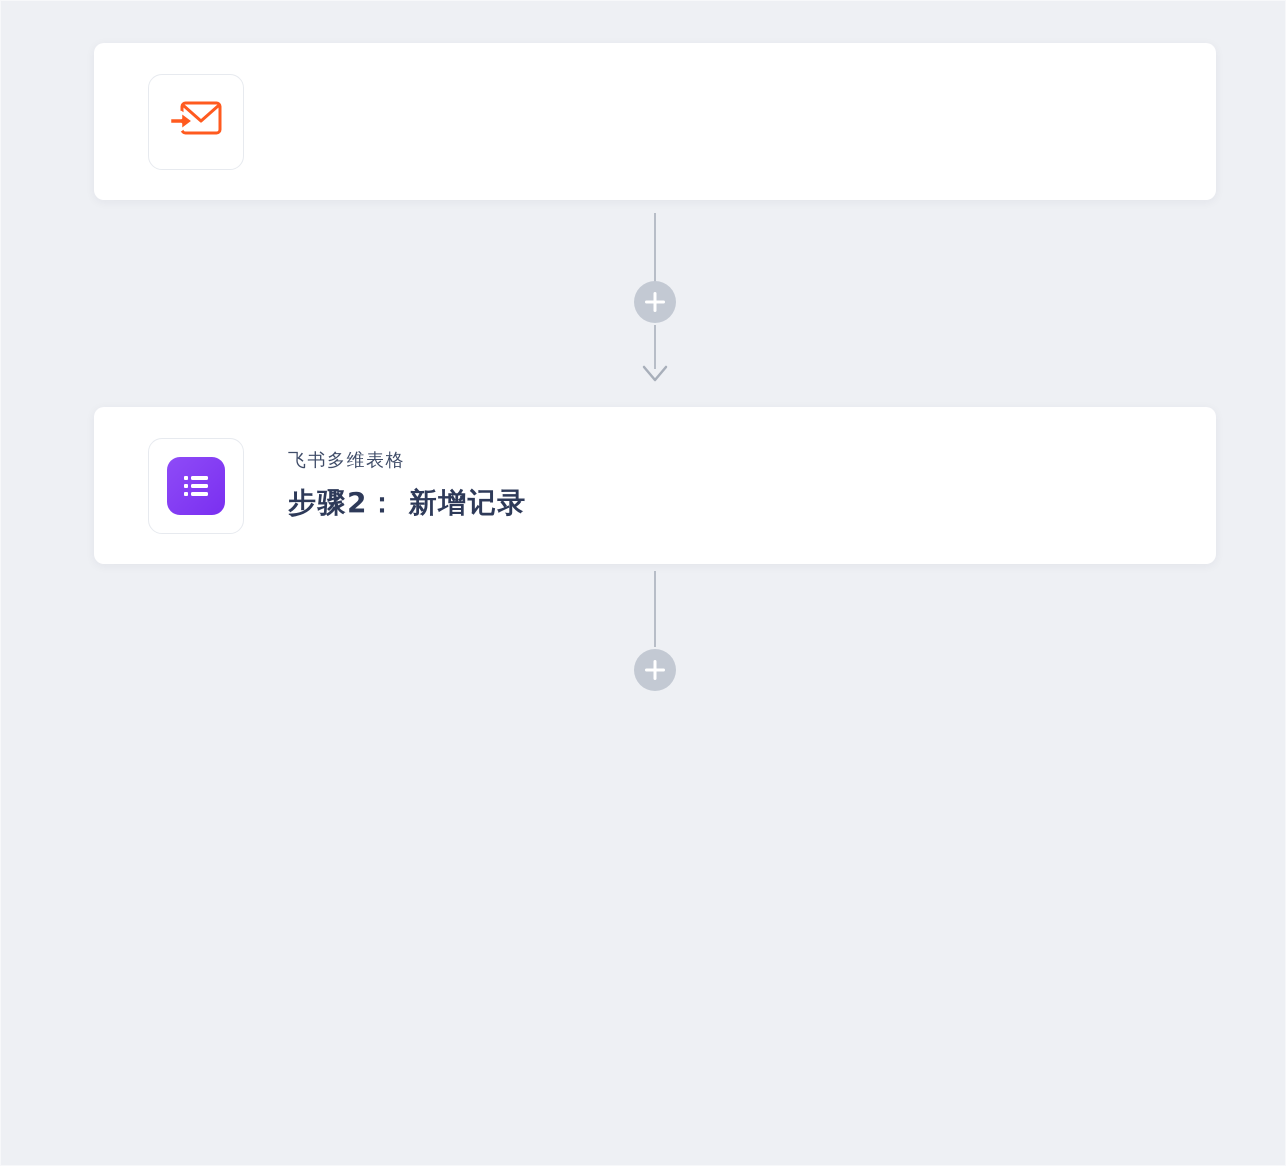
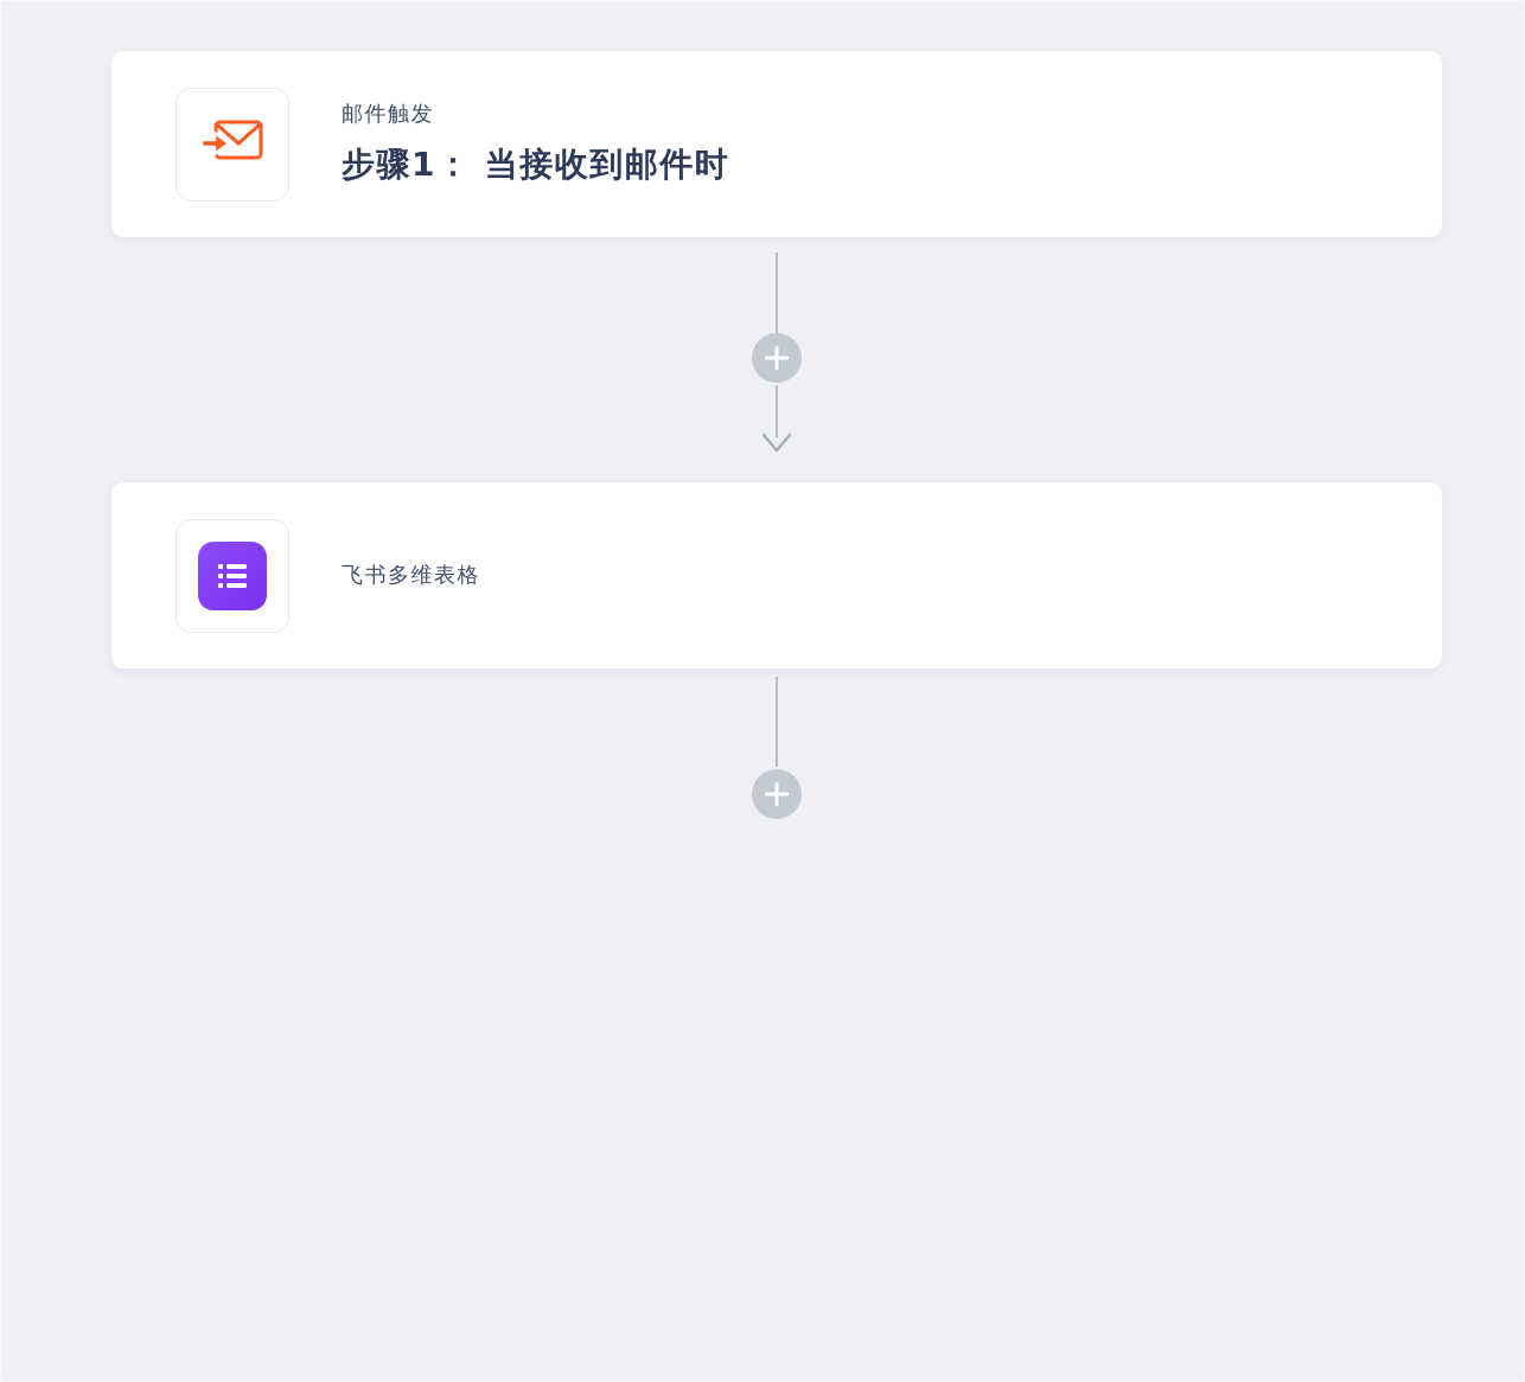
+ 邮件触发
+ 步骤1： 当接收到邮件时
  飞书多维表格
- 步骤2： 新增记录
